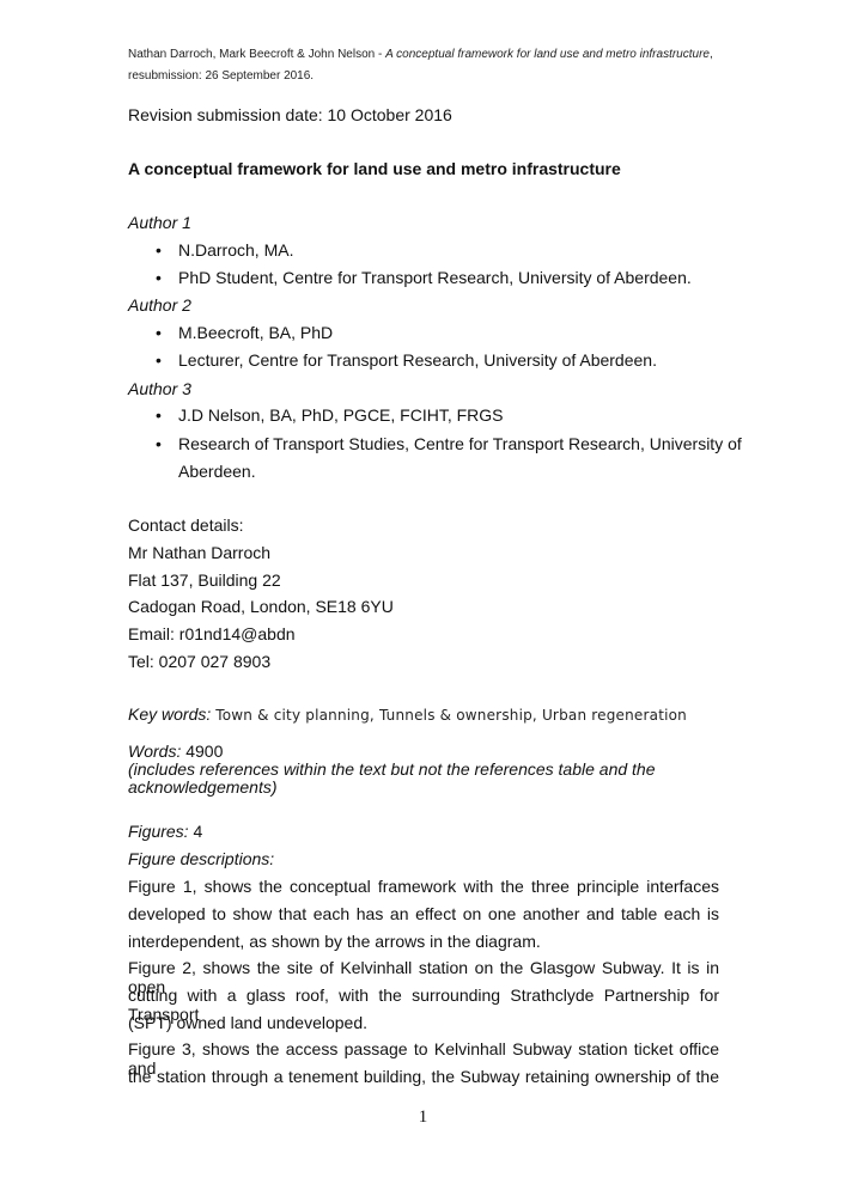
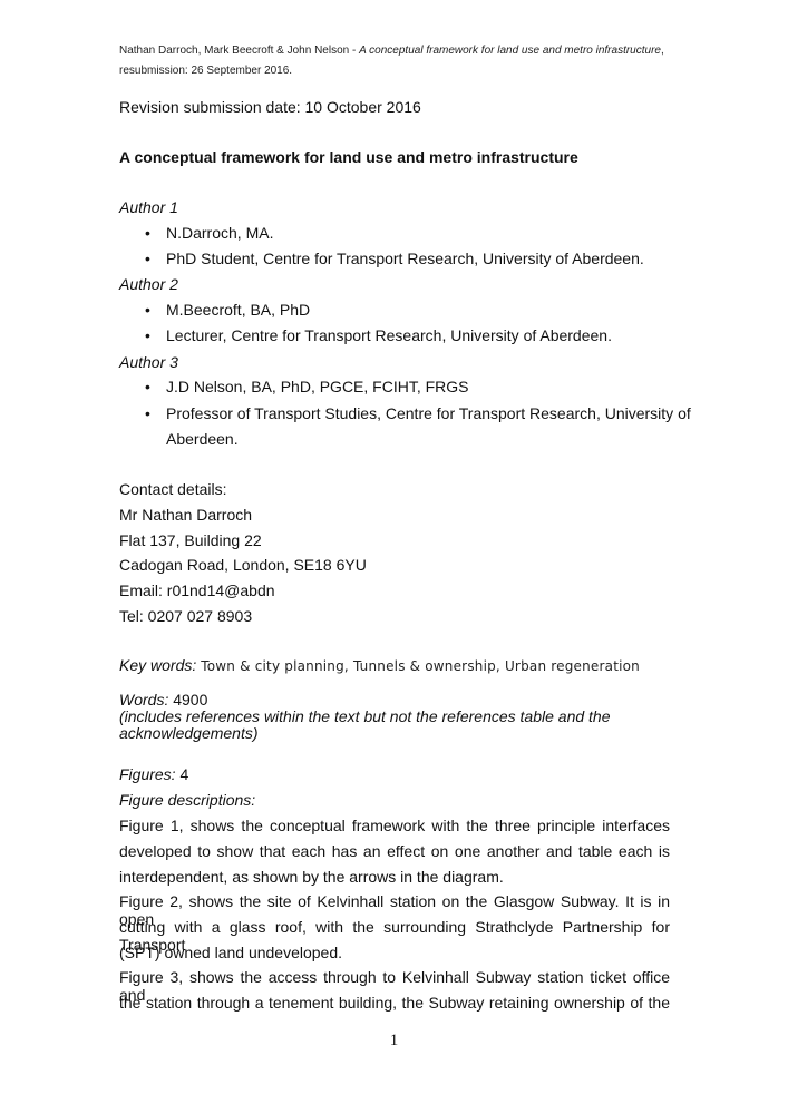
  Nathan Darroch, Mark Beecroft & John Nelson - A conceptual framework for land use and metro infrastructure,
  resubmission: 26 September 2016.
  Revision submission date: 10 October 2016
  A conceptual framework for land use and metro infrastructure
  Author 1
  •
  N.Darroch, MA.
  •
  PhD Student, Centre for Transport Research, University of Aberdeen.
  Author 2
  •
  M.Beecroft, BA, PhD
  •
  Lecturer, Centre for Transport Research, University of Aberdeen.
  Author 3
  •
  J.D Nelson, BA, PhD, PGCE, FCIHT, FRGS
  •
- Research of Transport Studies, Centre for Transport Research, University of
+ Professor of Transport Studies, Centre for Transport Research, University of
  Aberdeen.
  Contact details:
  Mr Nathan Darroch
  Flat 137, Building 22
  Cadogan Road, London, SE18 6YU
  Email: r01nd14@abdn
  Tel: 0207 027 8903
  Key words: Town & city planning, Tunnels & ownership, Urban regeneration
  Words: 4900
  (includes references within the text but not the references table and the
  acknowledgements)
  Figures: 4
  Figure descriptions:
  Figure 1, shows the conceptual framework with the three principle interfaces
  developed to show that each has an effect on one another and table each is
  interdependent, as shown by the arrows in the diagram.
  Figure 2, shows the site of Kelvinhall station on the Glasgow Subway. It is in open
  cutting with a glass roof, with the surrounding Strathclyde Partnership for Transport
  (SPT) owned land undeveloped.
- Figure 3, shows the access passage to Kelvinhall Subway station ticket office and
+ Figure 3, shows the access through to Kelvinhall Subway station ticket office and
  the station through a tenement building, the Subway retaining ownership of the
  1
